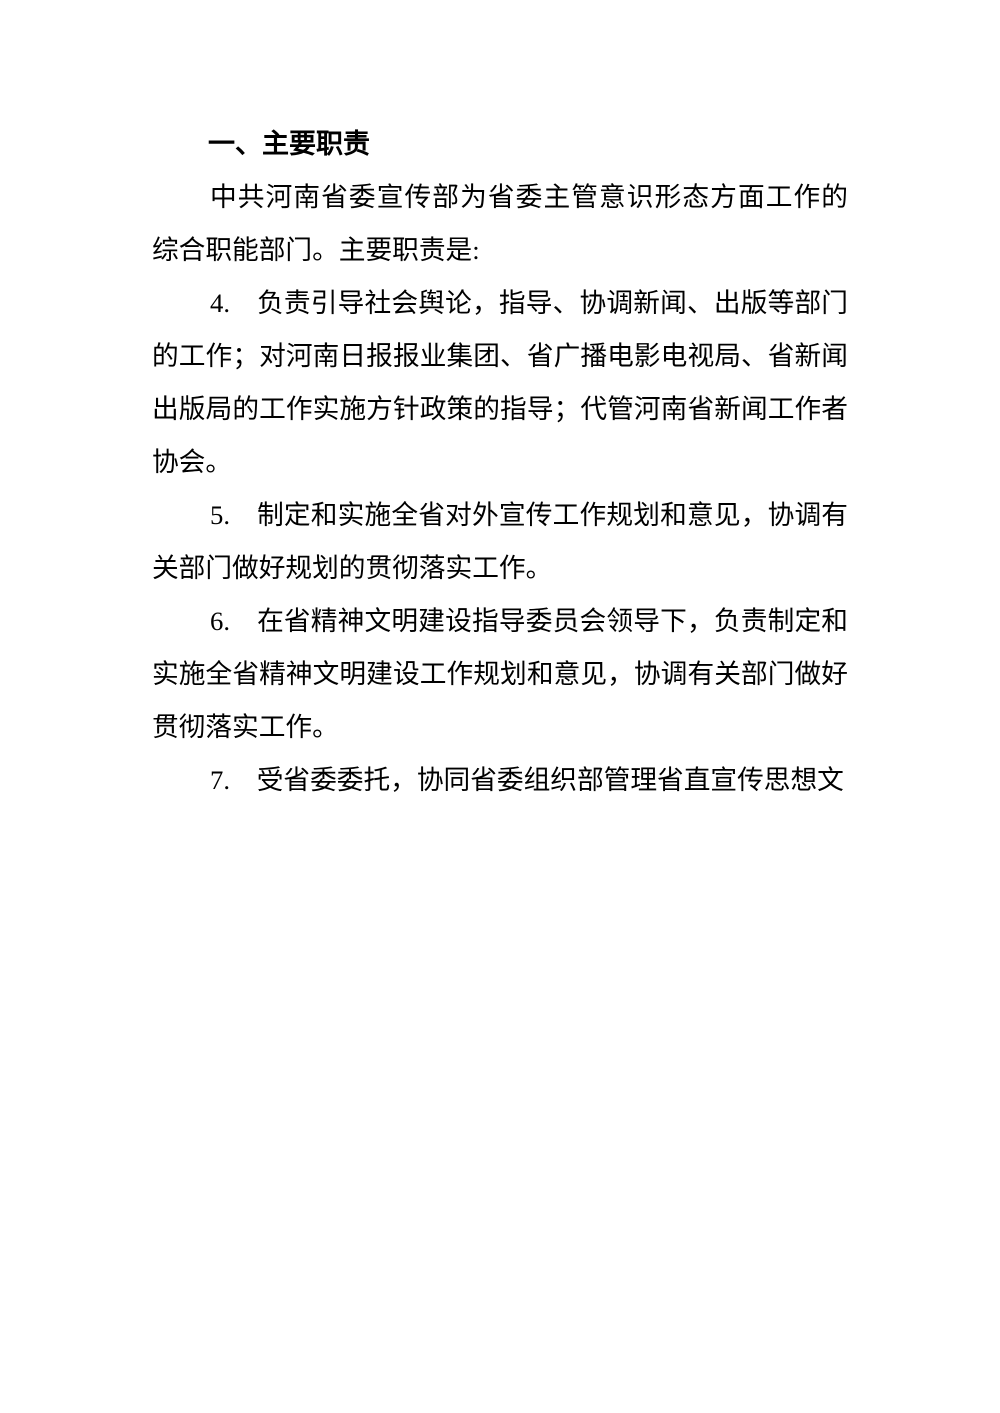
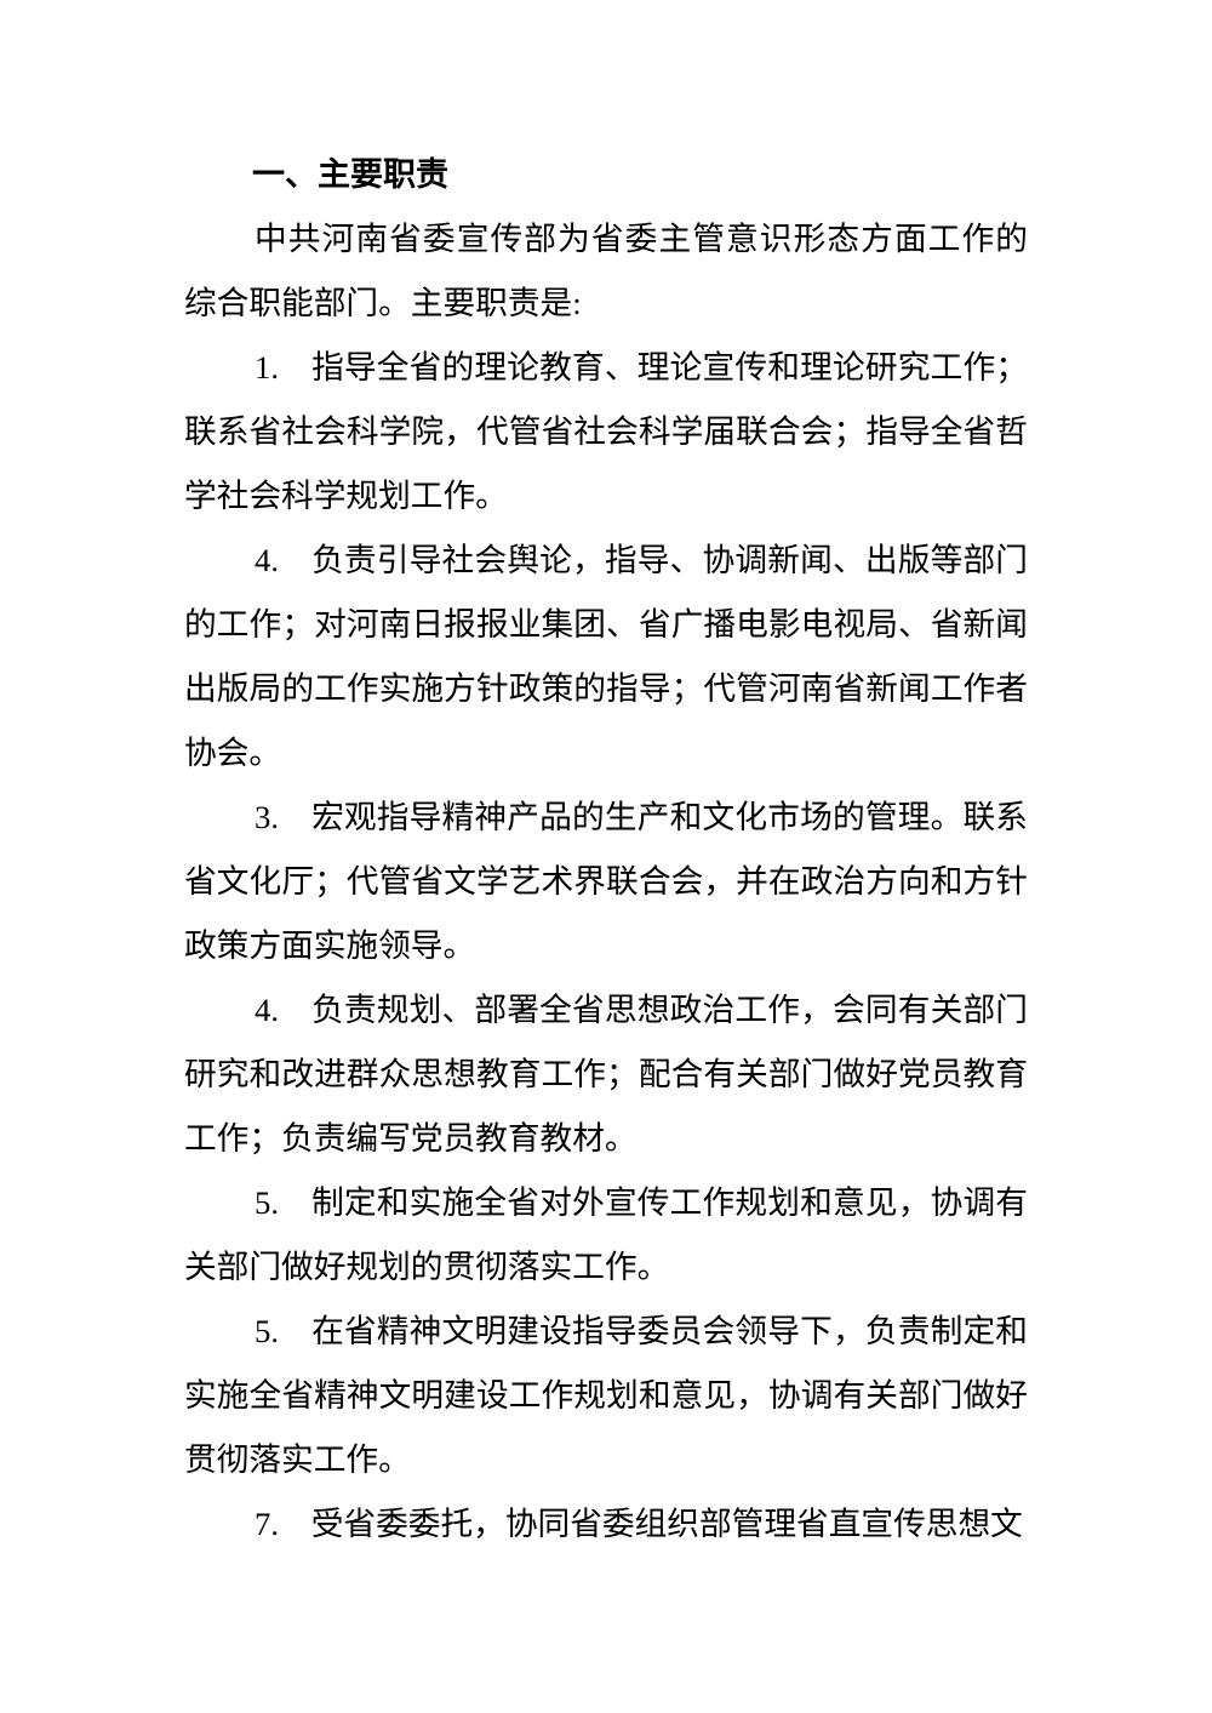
  一、主要职责
  中共河南省委宣传部为省委主管意识形态方面工作的综合职能部门。主要职责是:
+ 1. 指导全省的理论教育、理论宣传和理论研究工作；联系省社会科学院，代管省社会科学届联合会；指导全省哲学社会科学规划工作。
  4. 负责引导社会舆论，指导、协调新闻、出版等部门的工作；对河南日报报业集团、省广播电影电视局、省新闻出版局的工作实施方针政策的指导；代管河南省新闻工作者协会。
+ 3. 宏观指导精神产品的生产和文化市场的管理。联系省文化厅；代管省文学艺术界联合会，并在政治方向和方针政策方面实施领导。
+ 4. 负责规划、部署全省思想政治工作，会同有关部门研究和改进群众思想教育工作；配合有关部门做好党员教育工作；负责编写党员教育教材。
  5. 制定和实施全省对外宣传工作规划和意见，协调有关部门做好规划的贯彻落实工作。
- 6. 在省精神文明建设指导委员会领导下，负责制定和实施全省精神文明建设工作规划和意见，协调有关部门做好贯彻落实工作。
+ 5. 在省精神文明建设指导委员会领导下，负责制定和实施全省精神文明建设工作规划和意见，协调有关部门做好贯彻落实工作。
  7. 受省委委托，协同省委组织部管理省直宣传思想文
